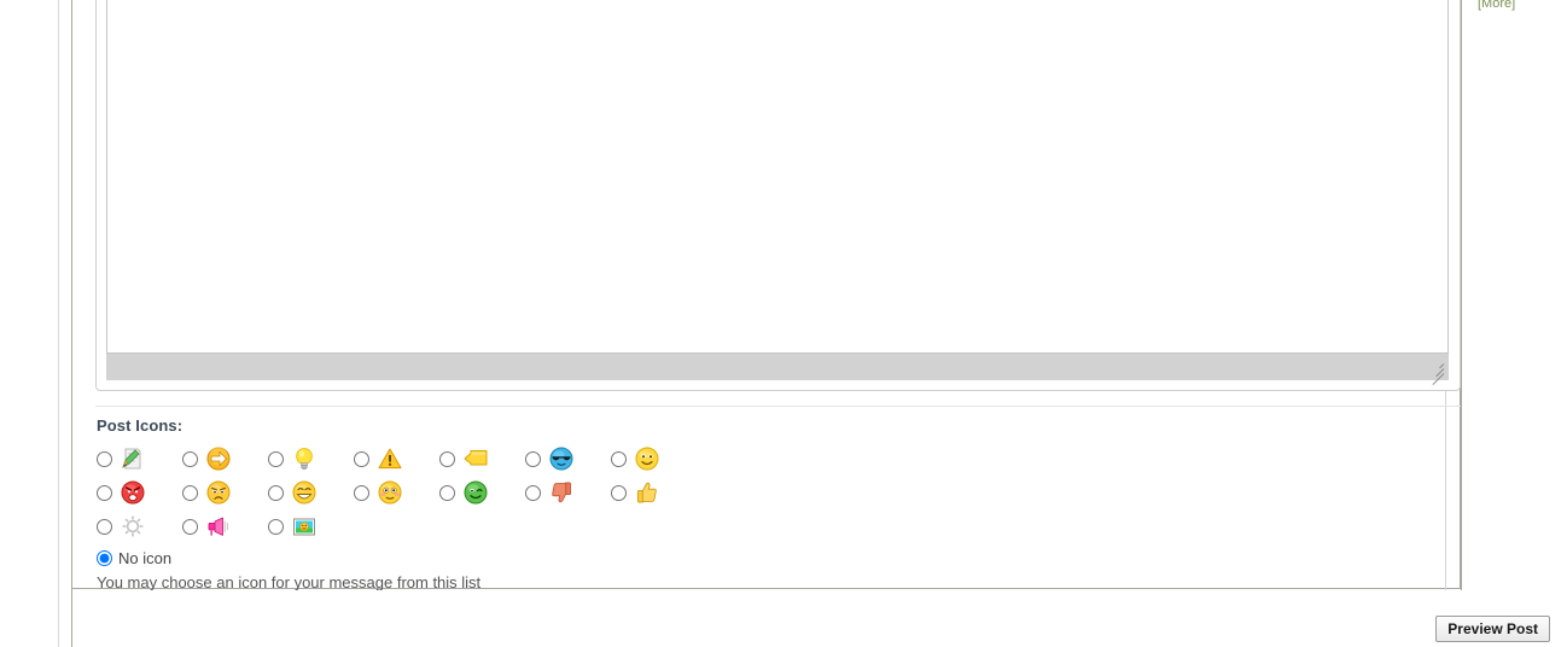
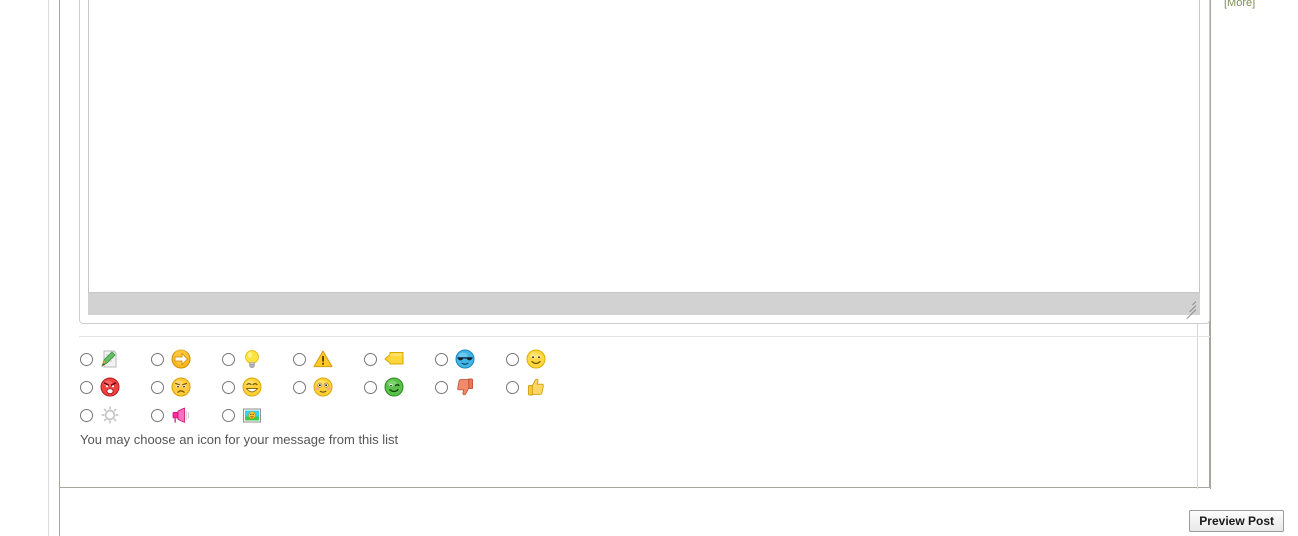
  [More]
- Post Icons:
- No icon
  You may choose an icon for your message from this list
  Preview Post
